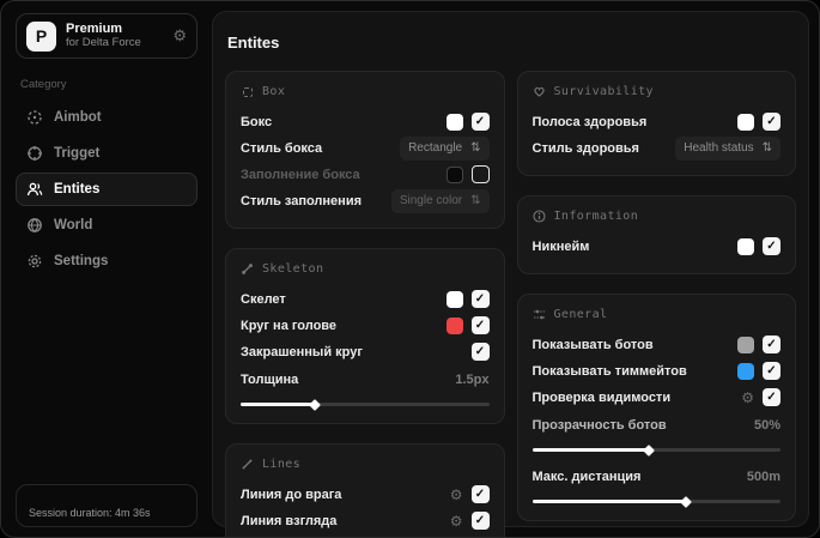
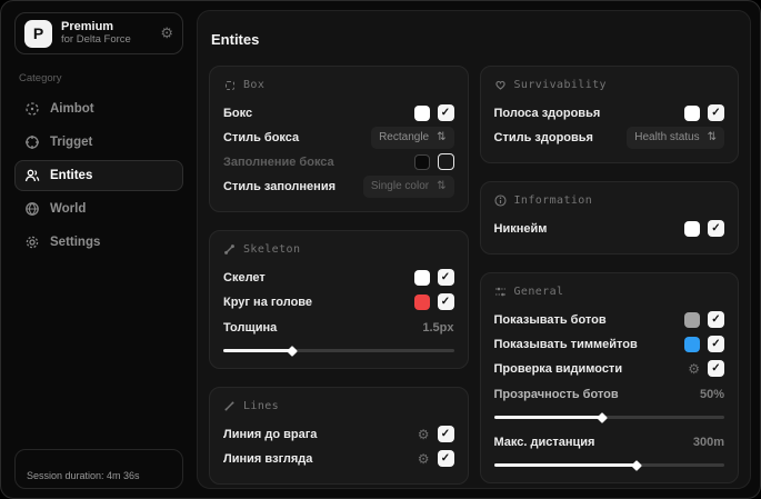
  P
  Premium
  for Delta Force
  ⚙
  Category
  Aimbot
  Trigget
  Entites
  World
  Settings
  Session duration: 4m 36s
  Entites
  Box
  Бокс
  Стиль бокса
  Rectangle
  ⇅
  Заполнение бокса
  Стиль заполнения
  Single color
  ⇅
  Skeleton
  Скелет
  Круг на голове
- Закрашенный круг
  Толщина
  1.5px
  Lines
  Линия до врага
  ⚙
  Линия взгляда
  ⚙
  Survivability
  Полоса здоровья
  Стиль здоровья
  Health status
  ⇅
  Information
  Никнейм
  General
  Показывать ботов
  Показывать тиммейтов
  Проверка видимости
  ⚙
  Прозрачность ботов
  50%
  Макс. дистанция
- 500m
+ 300m
